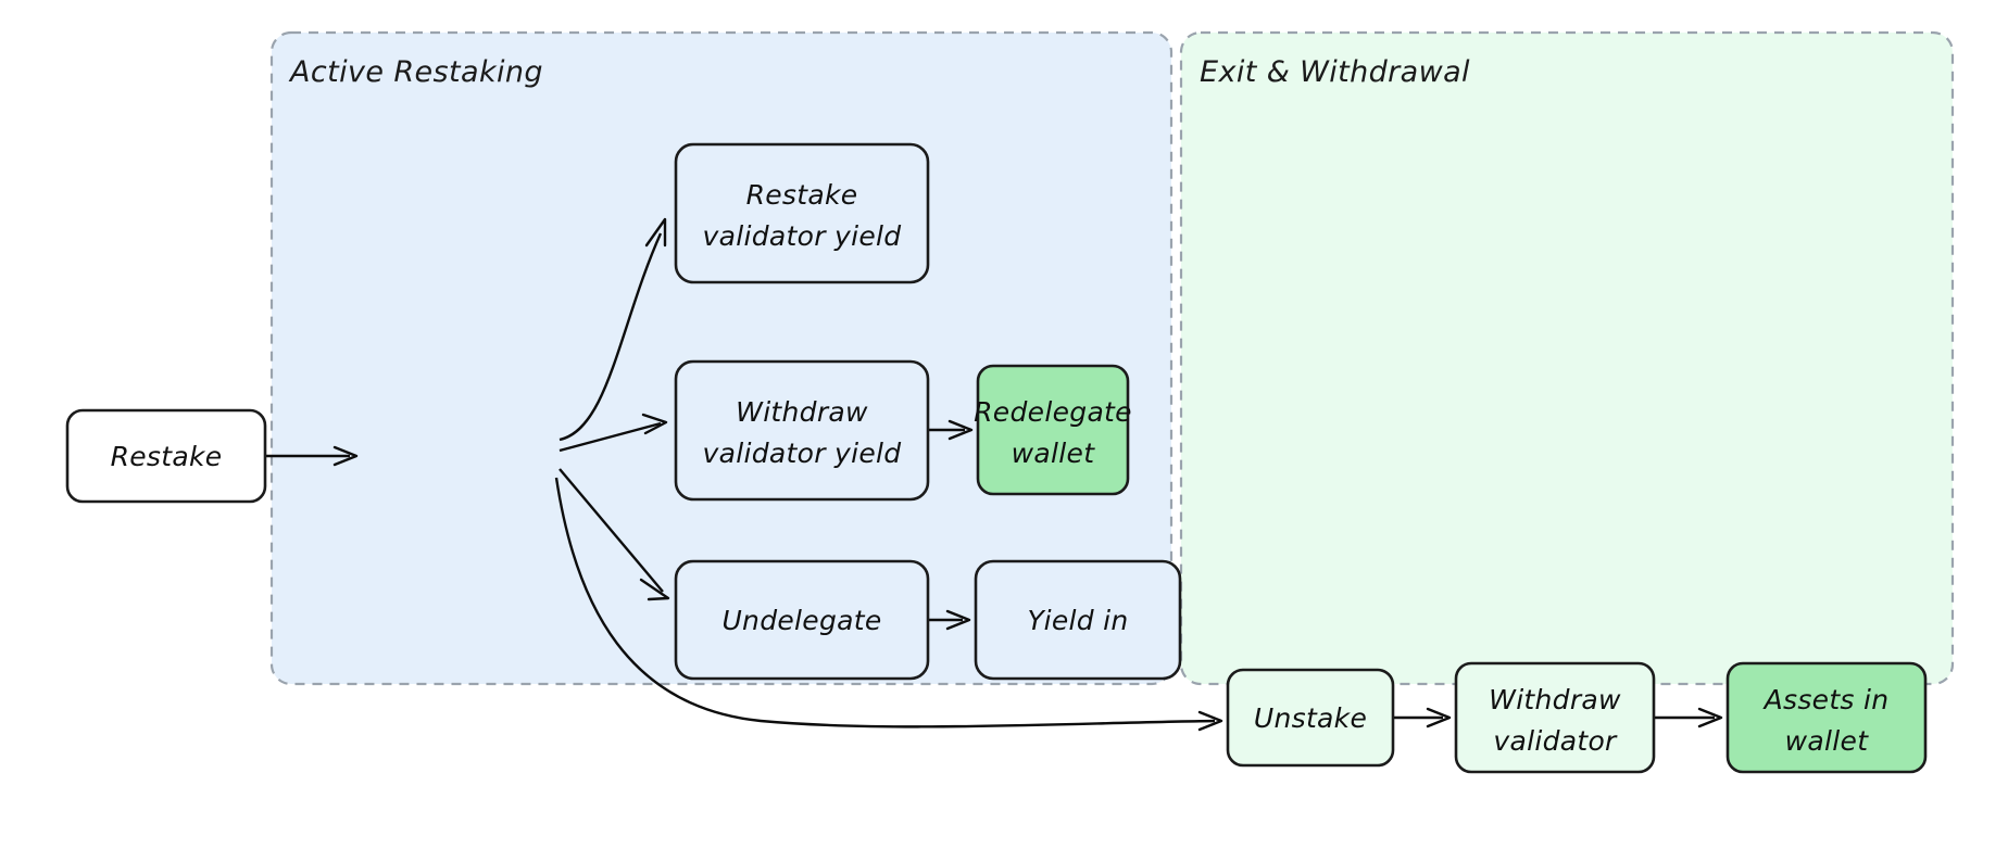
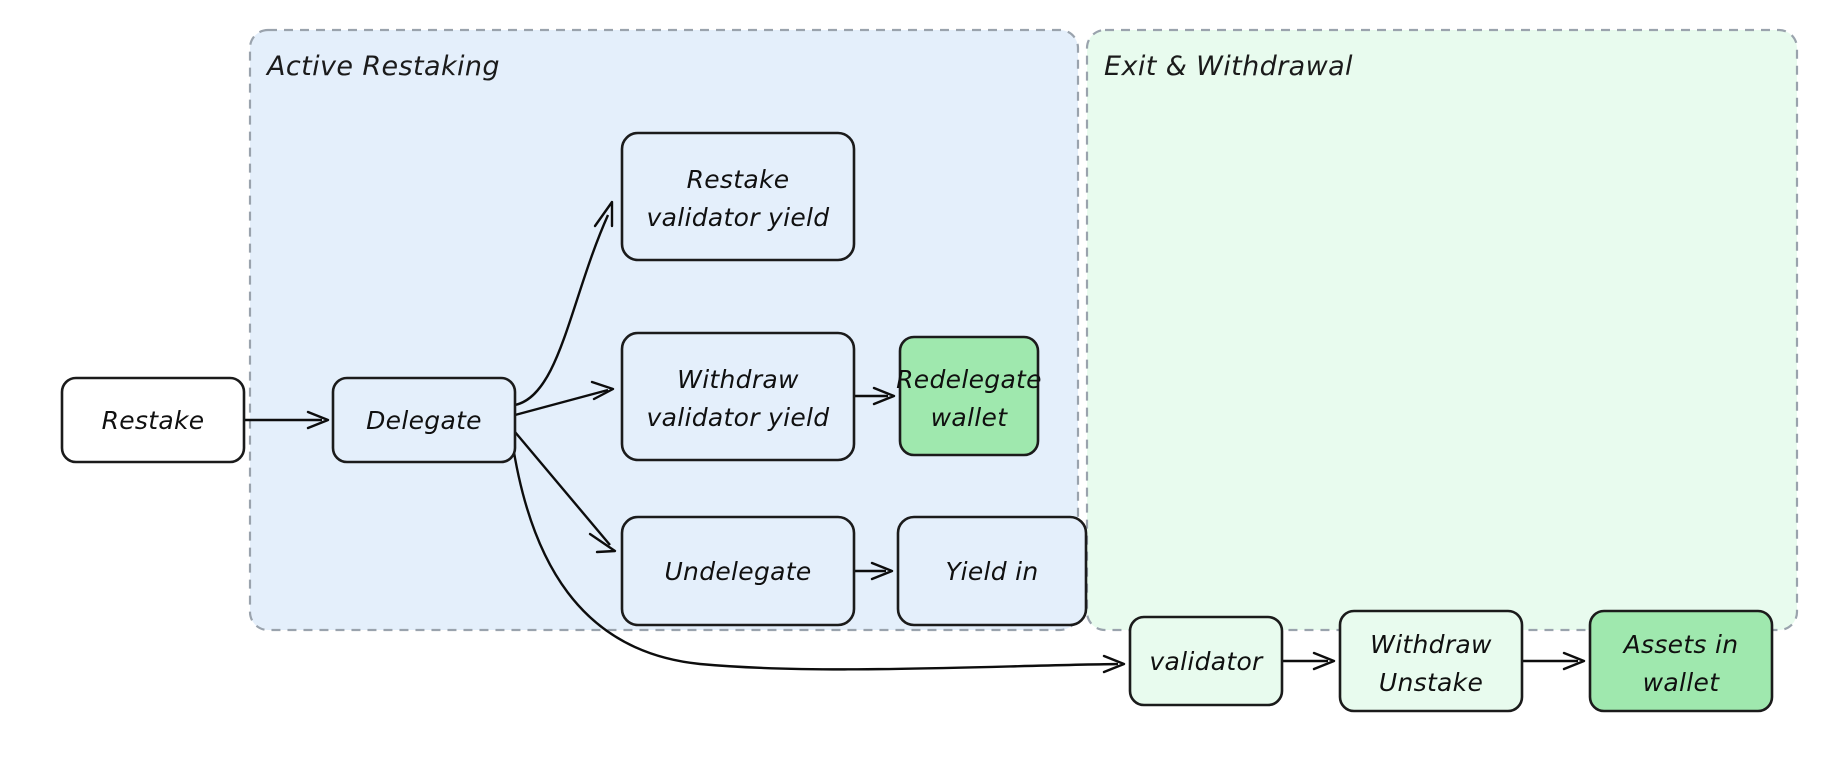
  Active Restaking
  Exit & Withdrawal
  Restake
+ Delegate
  Restake
  validator yield
  Withdraw
  validator yield
  Redelegate
  wallet
  Undelegate
  Yield in
- Unstake
+ validator
  Withdraw
- validator
+ Unstake
  Assets in
  wallet
